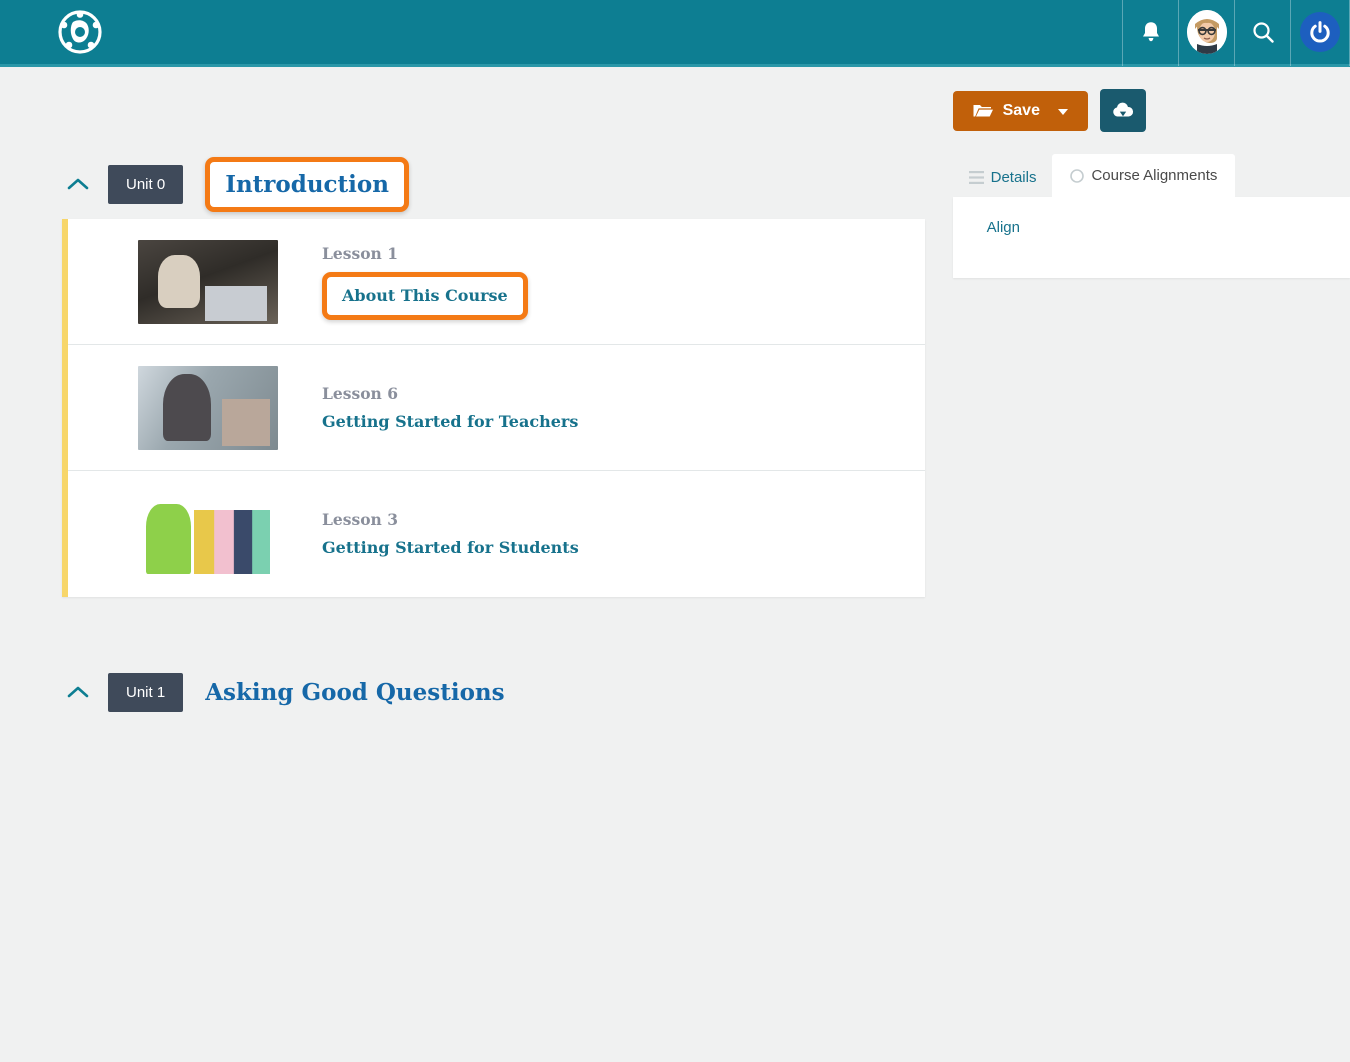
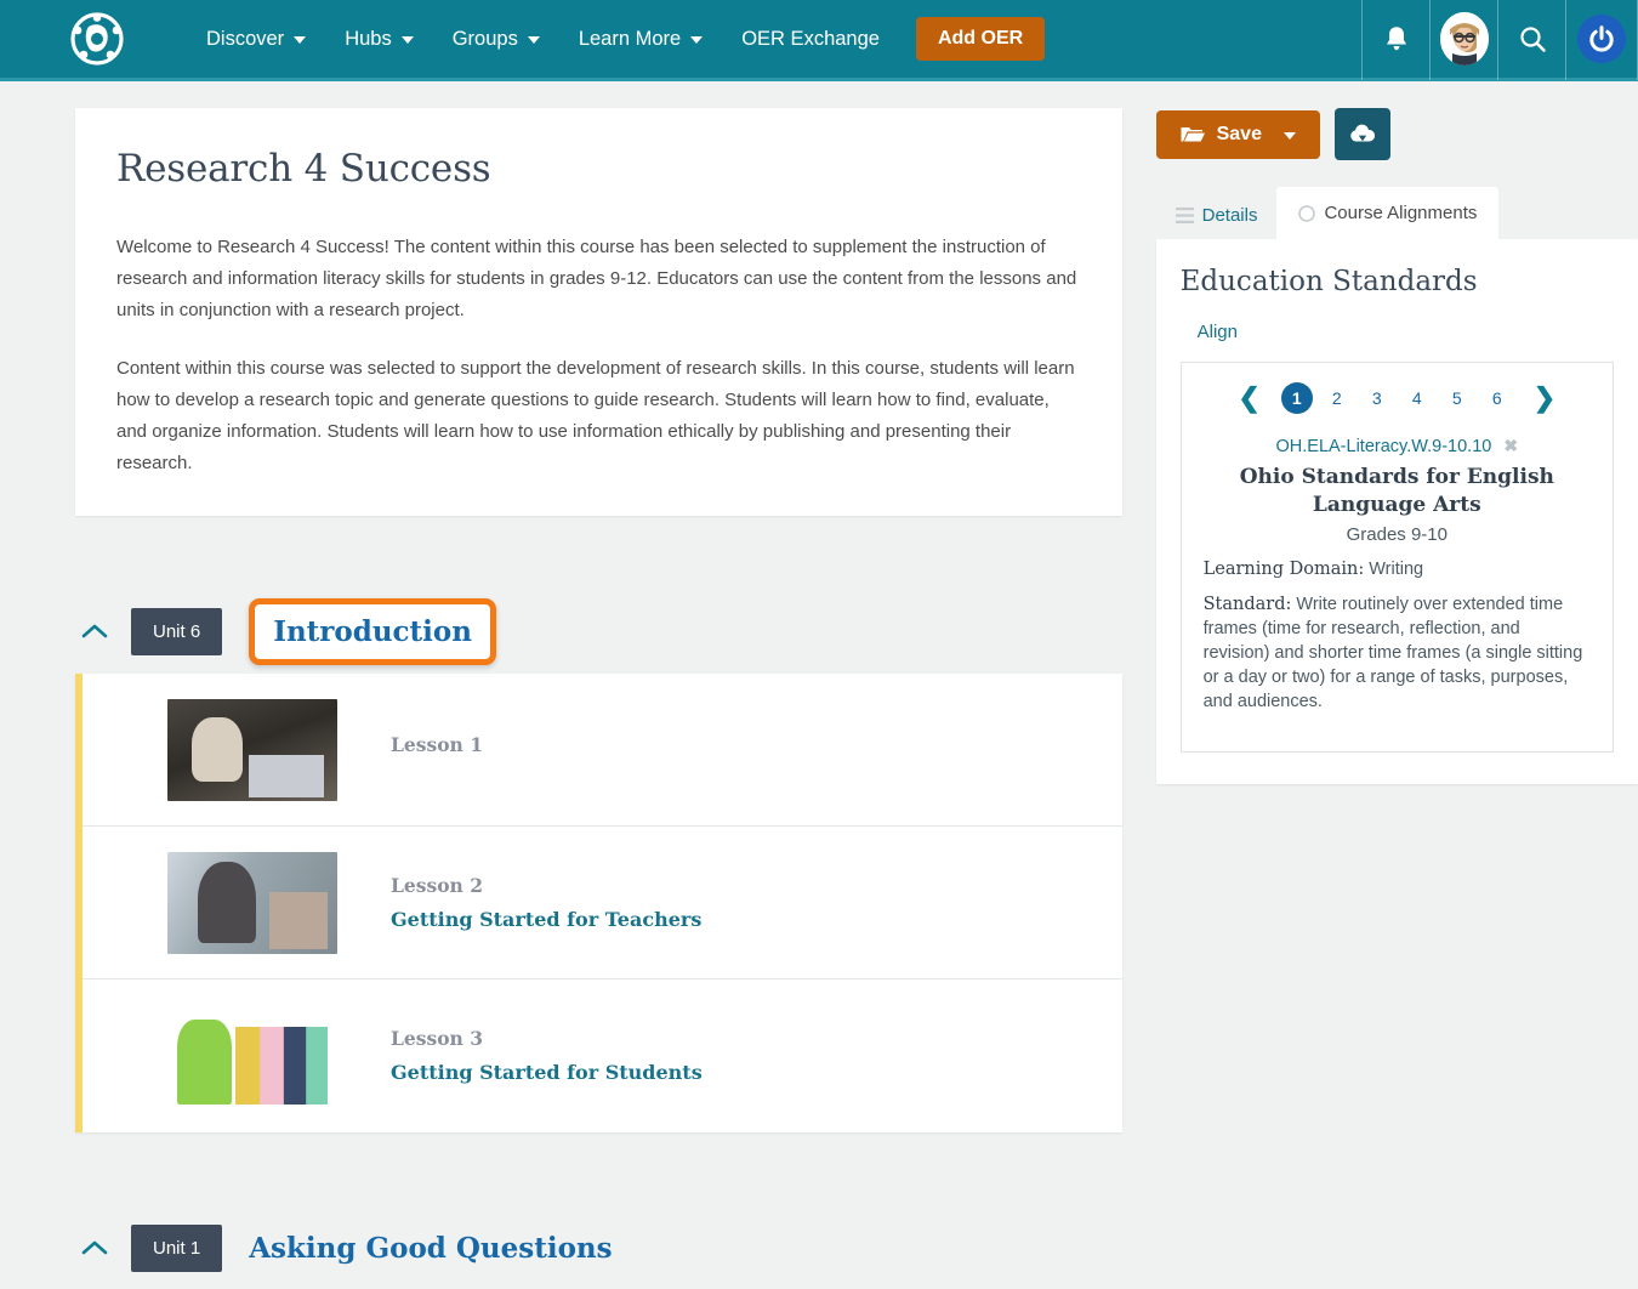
+ Discover
+ Hubs
+ Groups
+ Learn More
+ OER Exchange
+ Add OER
+ Research 4 Success
+ Welcome to Research 4 Success! The content within this course has been selected to supplement the instruction of research and information literacy skills for students in grades 9-12. Educators can use the content from the lessons and units in conjunction with a research project.
+ Content within this course was selected to support the development of research skills. In this course, students will learn how to develop a research topic and generate questions to guide research. Students will learn how to find, evaluate, and organize information. Students will learn how to use information ethically by publishing and presenting their research.
- Unit 0
+ Unit 6
  Introduction
  Lesson 1
- About This Course
- Lesson 6
+ Lesson 2
  Getting Started for Teachers
  Lesson 3
  Getting Started for Students
  Unit 1
  Asking Good Questions
  Save
  Details
  Course Alignments
+ Education Standards
  Align
+ ❮
+ 1
+ 2
+ 3
+ 4
+ 5
+ 6
+ ❯
+ OH.ELA-Literacy.W.9-10.10 ✖
+ Ohio Standards for English Language Arts
+ Grades 9-10
+ Learning Domain: Writing
+ Standard: Write routinely over extended time frames (time for research, reflection, and revision) and shorter time frames (a single sitting or a day or two) for a range of tasks, purposes, and audiences.
